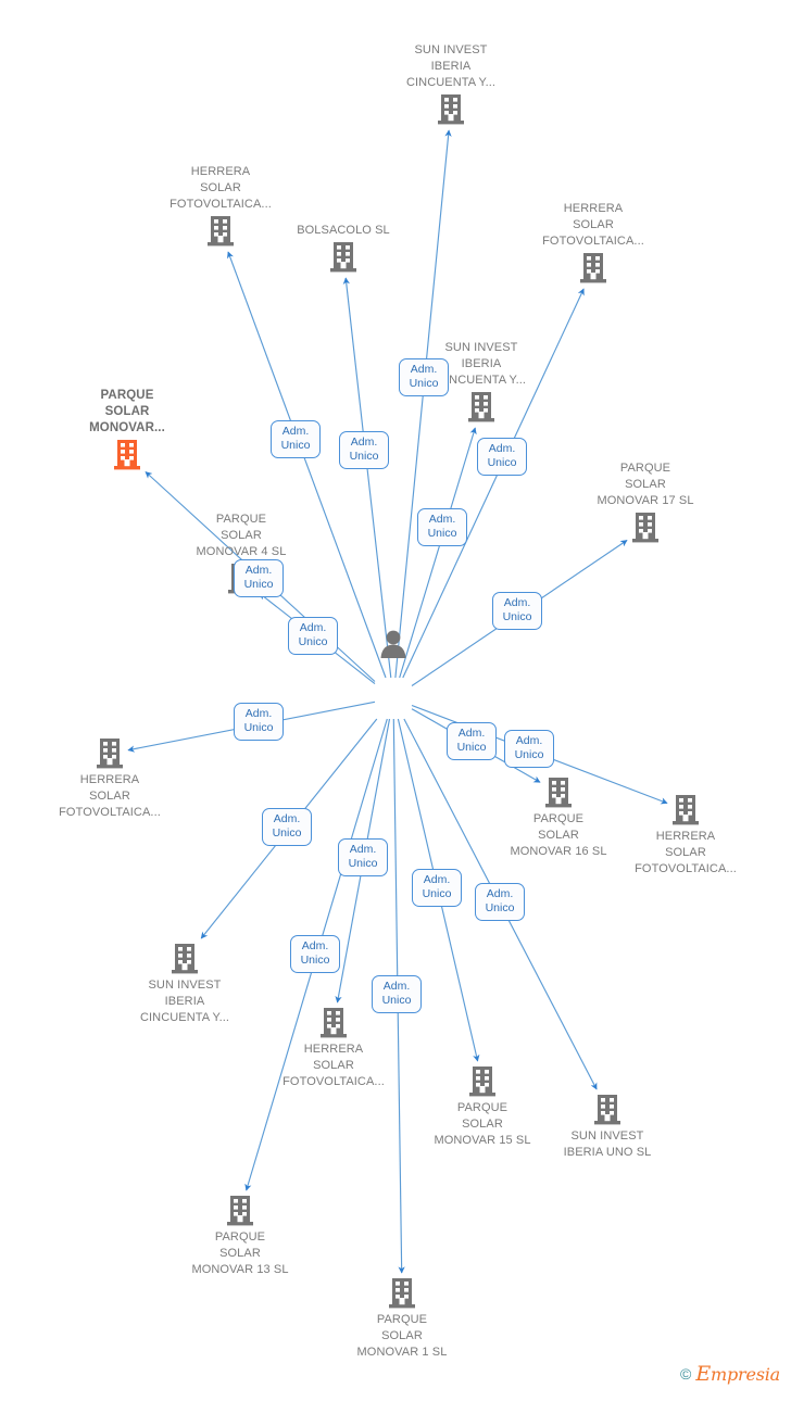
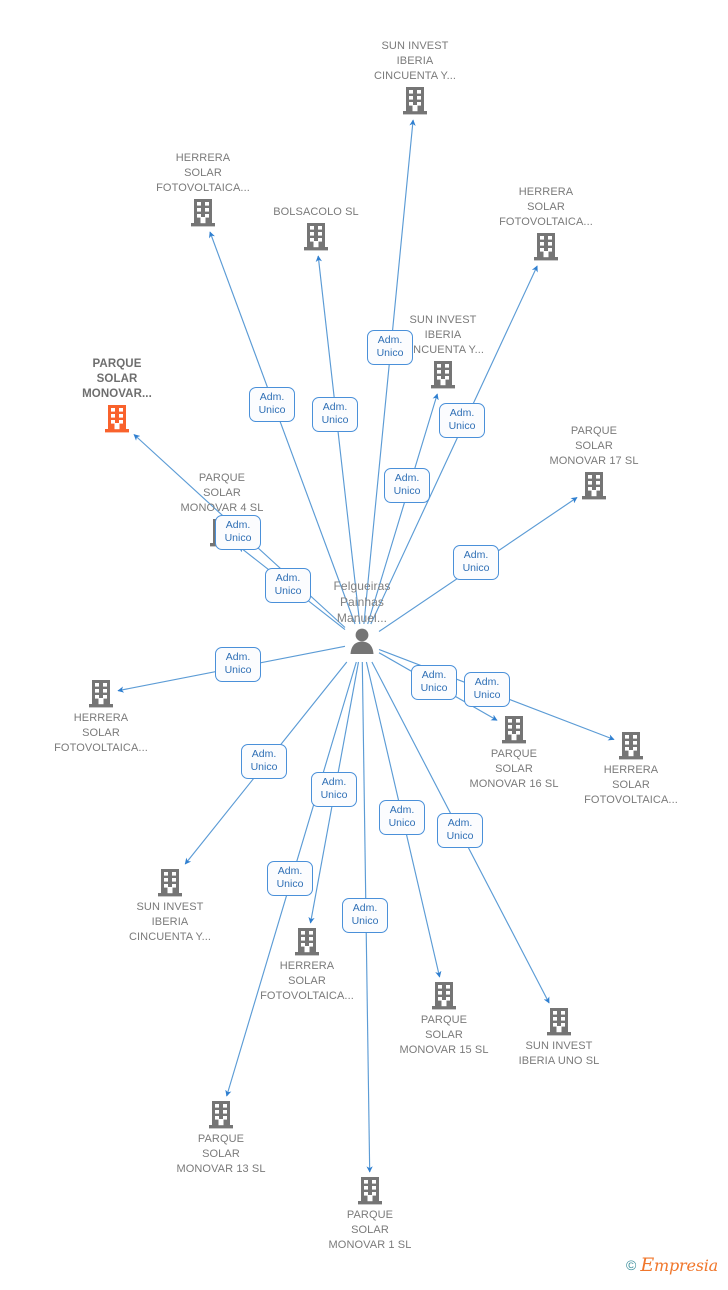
  SUN INVEST
  IBERIA
  CINCUENTA Y...
  HERRERA
  SOLAR
  FOTOVOLTAICA...
  BOLSACOLO SL
  HERRERA
  SOLAR
  FOTOVOLTAICA...
  SUN INVEST
  IBERIA
  NCUENTA Y...
  PARQUE
  SOLAR
  MONOVAR...
  PARQUE
  SOLAR
  MONOVAR 17 SL
  PARQUE
  SOLAR
  MONOVAR 4 SL
  HERRERA
  SOLAR
  FOTOVOLTAICA...
  PARQUE
  SOLAR
  MONOVAR 16 SL
  HERRERA
  SOLAR
  FOTOVOLTAICA...
  SUN INVEST
  IBERIA
  CINCUENTA Y...
  HERRERA
  SOLAR
  FOTOVOLTAICA...
  PARQUE
  SOLAR
  MONOVAR 15 SL
  SUN INVEST
  IBERIA UNO SL
  PARQUE
  SOLAR
  MONOVAR 13 SL
  PARQUE
  SOLAR
  MONOVAR 1 SL
+ Felgueiras
+ Painhas
+ Manuel...
  Adm.
  Unico
  Adm.
  Unico
  Adm.
  Unico
  Adm.
  Unico
  Adm.
  Unico
  Adm.
  Unico
  Adm.
  Unico
  Adm.
  Unico
  Adm.
  Unico
  Adm.
  Unico
  Adm.
  Unico
  Adm.
  Unico
  Adm.
  Unico
  Adm.
  Unico
  Adm.
  Unico
  Adm.
  Unico
  Adm.
  Unico
  ©
  Empresia
